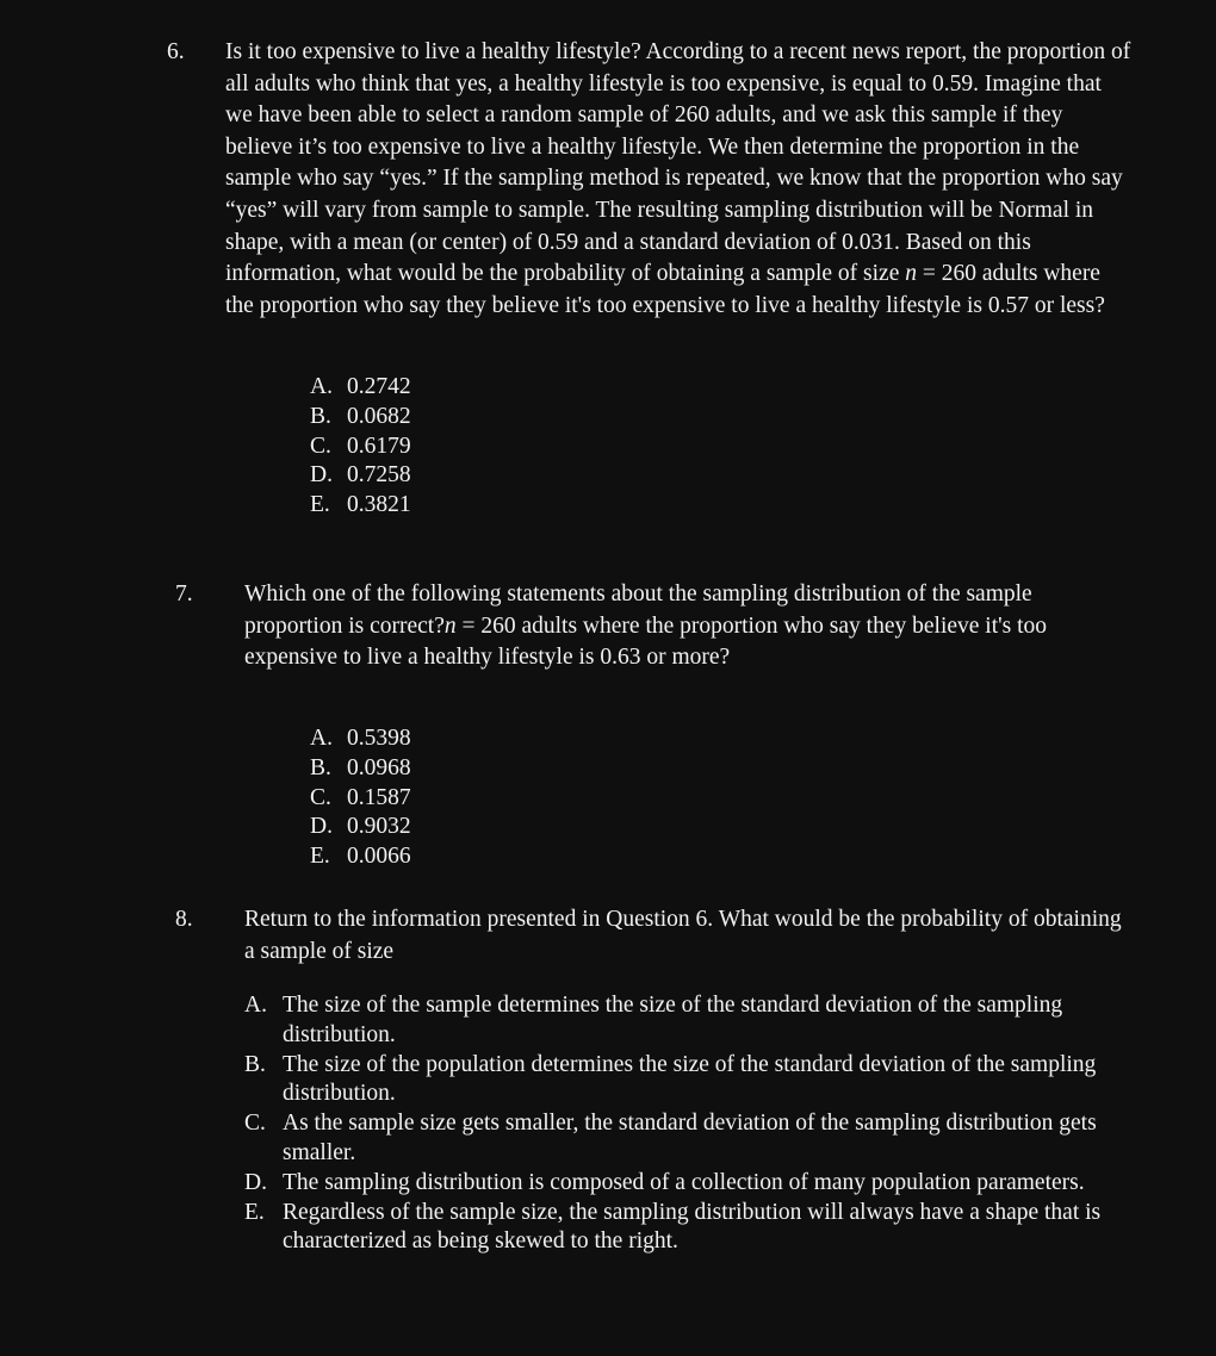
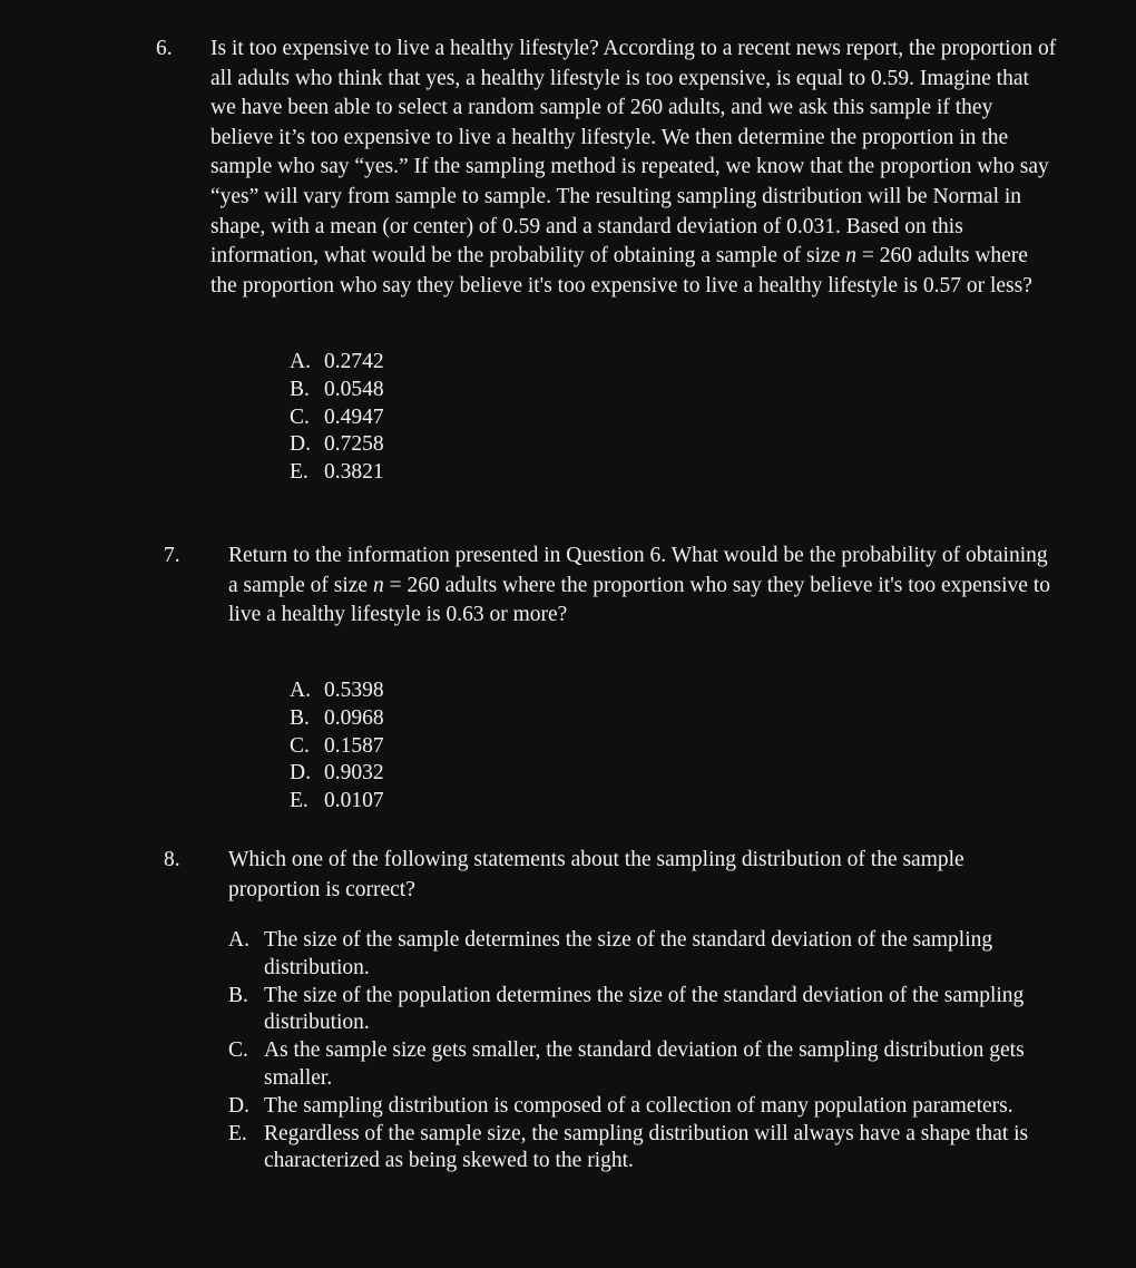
  6.
  Is it too expensive to live a healthy lifestyle? According to a recent news report, the proportion of all adults who think that yes, a healthy lifestyle is too expensive, is equal to 0.59. Imagine that we have been able to select a random sample of 260 adults, and we ask this sample if they believe it’s too expensive to live a healthy lifestyle. We then determine the proportion in the sample who say “yes.” If the sampling method is repeated, we know that the proportion who say “yes” will vary from sample to sample. The resulting sampling distribution will be Normal in shape, with a mean (or center) of 0.59 and a standard deviation of 0.031. Based on this information, what would be the probability of obtaining a sample of size n = 260 adults where the proportion who say they believe it's too expensive to live a healthy lifestyle is 0.57 or less?
  A.
  0.2742
  B.
- 0.0682
+ 0.0548
  C.
- 0.6179
+ 0.4947
  D.
  0.7258
  E.
  0.3821
  7.
- Which one of the following statements about the sampling distribution of the sample proportion is correct?n = 260 adults where the proportion who say they believe it's too expensive to live a healthy lifestyle is 0.63 or more?
+ Return to the information presented in Question 6. What would be the probability of obtaining a sample of size n = 260 adults where the proportion who say they believe it's too expensive to live a healthy lifestyle is 0.63 or more?
  A.
  0.5398
  B.
  0.0968
  C.
  0.1587
  D.
  0.9032
  E.
- 0.0066
+ 0.0107
  8.
- Return to the information presented in Question 6. What would be the probability of obtaining a sample of size
+ Which one of the following statements about the sampling distribution of the sample proportion is correct?
  A.
  The size of the sample determines the size of the standard deviation of the sampling distribution.
  B.
  The size of the population determines the size of the standard deviation of the sampling distribution.
  C.
  As the sample size gets smaller, the standard deviation of the sampling distribution gets smaller.
  D.
  The sampling distribution is composed of a collection of many population parameters.
  E.
  Regardless of the sample size, the sampling distribution will always have a shape that is characterized as being skewed to the right.
